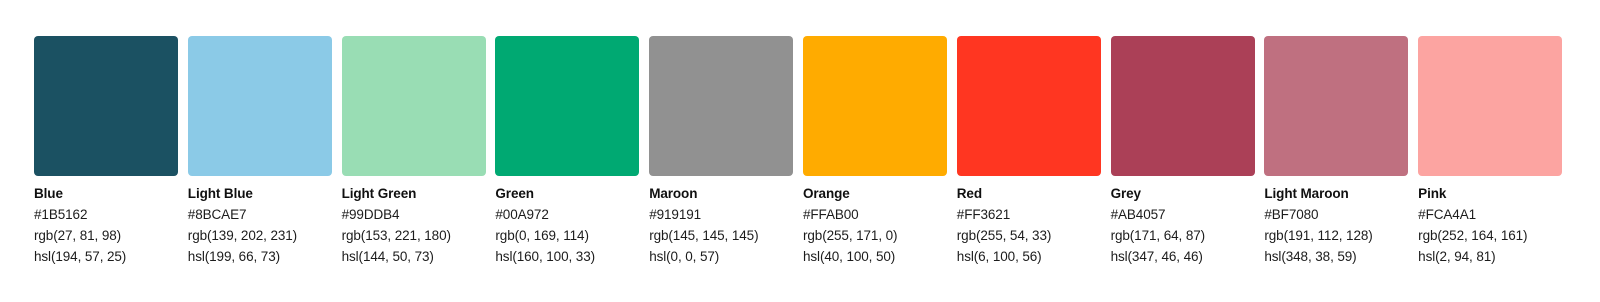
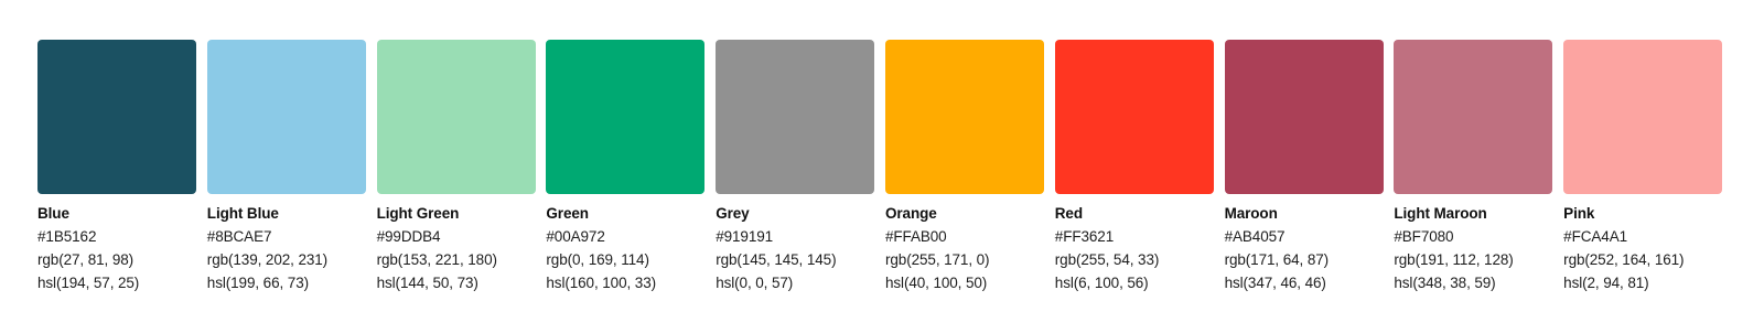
  Blue
  #1B5162
  rgb(27, 81, 98)
  hsl(194, 57, 25)
  Light Blue
  #8BCAE7
  rgb(139, 202, 231)
  hsl(199, 66, 73)
  Light Green
  #99DDB4
  rgb(153, 221, 180)
  hsl(144, 50, 73)
  Green
  #00A972
  rgb(0, 169, 114)
  hsl(160, 100, 33)
- Maroon
+ Grey
  #919191
  rgb(145, 145, 145)
  hsl(0, 0, 57)
  Orange
  #FFAB00
  rgb(255, 171, 0)
  hsl(40, 100, 50)
  Red
  #FF3621
  rgb(255, 54, 33)
  hsl(6, 100, 56)
- Grey
+ Maroon
  #AB4057
  rgb(171, 64, 87)
  hsl(347, 46, 46)
  Light Maroon
  #BF7080
  rgb(191, 112, 128)
  hsl(348, 38, 59)
  Pink
  #FCA4A1
  rgb(252, 164, 161)
  hsl(2, 94, 81)
